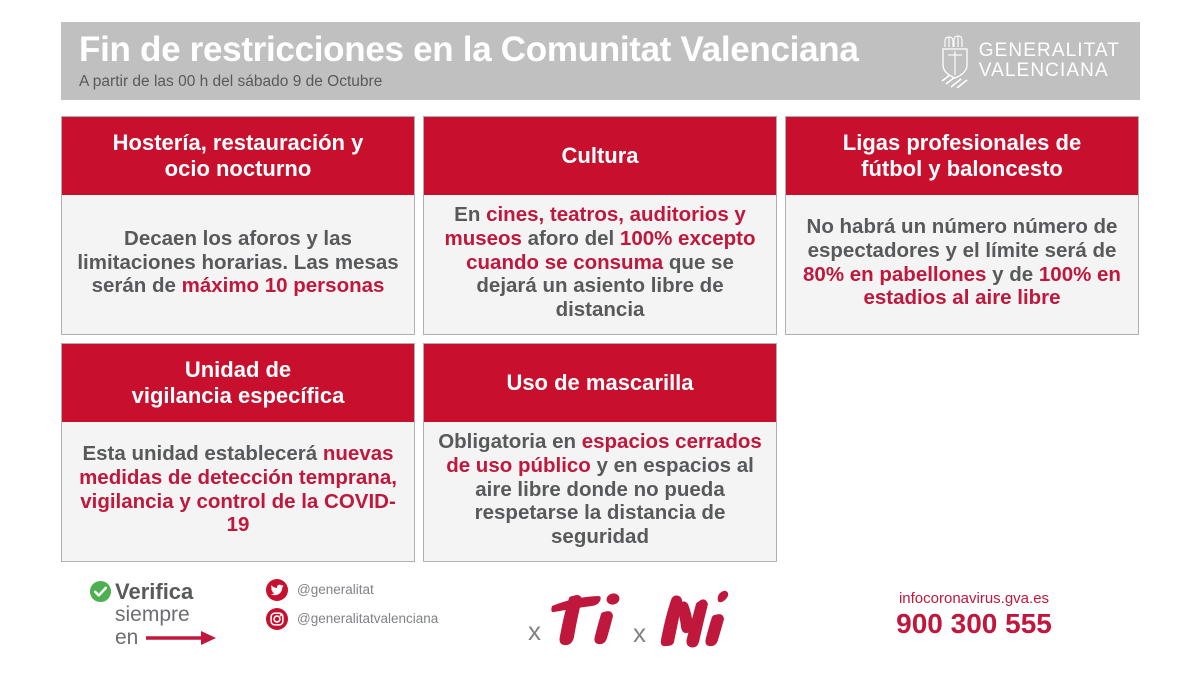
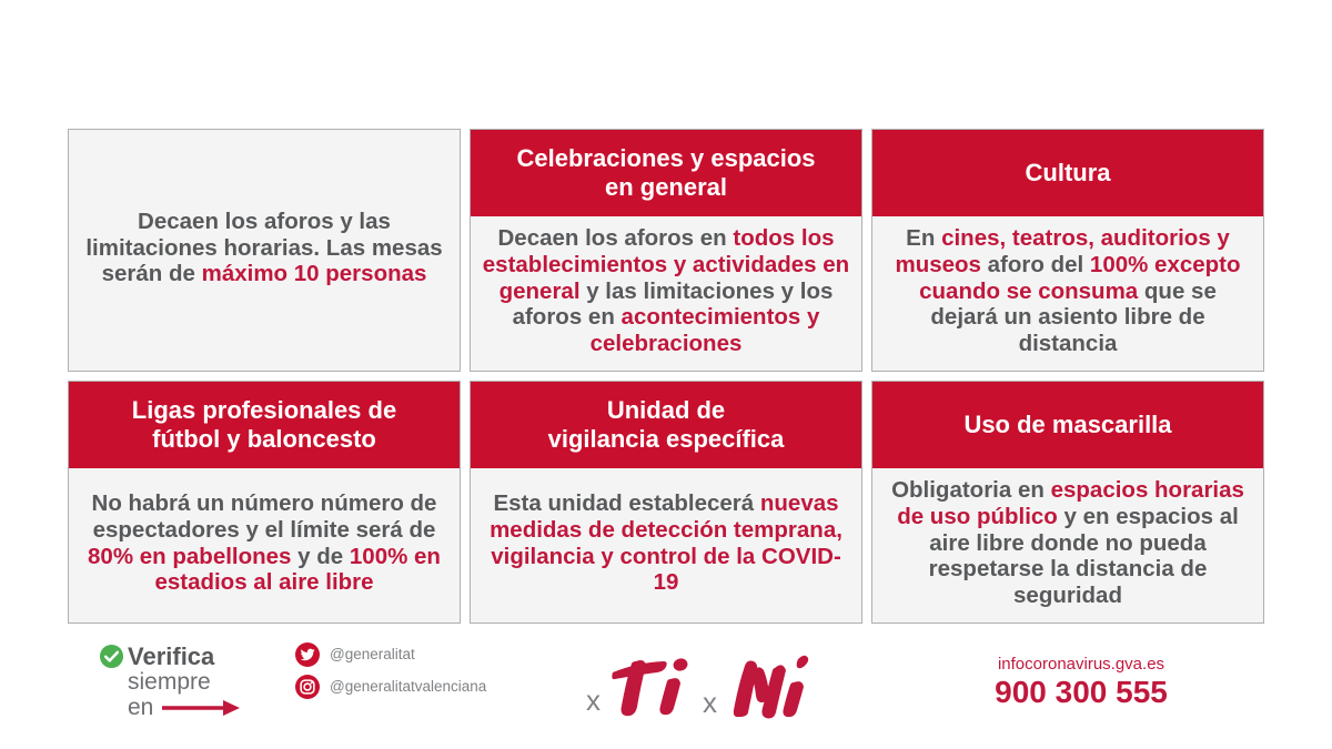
- Fin de restricciones en la Comunitat Valenciana
- A partir de las 00 h del sábado 9 de Octubre
- GENERALITAT
- VALENCIANA
- Hostería, restauración y
- ocio nocturno
  Decaen los aforos y las limitaciones horarias. Las mesas serán de máximo 10 personas
+ Celebraciones y espacios
+ en general
+ Decaen los aforos en todos los establecimientos y actividades en general y las limitaciones y los aforos en acontecimientos y celebraciones
  Cultura
  En cines, teatros, auditorios y museos aforo del 100% excepto cuando se consuma que se dejará un asiento libre de distancia
  Ligas profesionales de
  fútbol y baloncesto
  No habrá un número número de espectadores y el límite será de 80% en pabellones y de 100% en estadios al aire libre
  Unidad de
  vigilancia específica
  Esta unidad establecerá nuevas medidas de detección temprana, vigilancia y control de la COVID-19
  Uso de mascarilla
- Obligatoria en espacios cerrados de uso público y en espacios al aire libre donde no pueda respetarse la distancia de seguridad
+ Obligatoria en espacios horarias de uso público y en espacios al aire libre donde no pueda respetarse la distancia de seguridad
  Verifica
  siempre
  en
  @generalitat
  @generalitatvalenciana
  x
  x
  infocoronavirus.gva.es
  900 300 555
